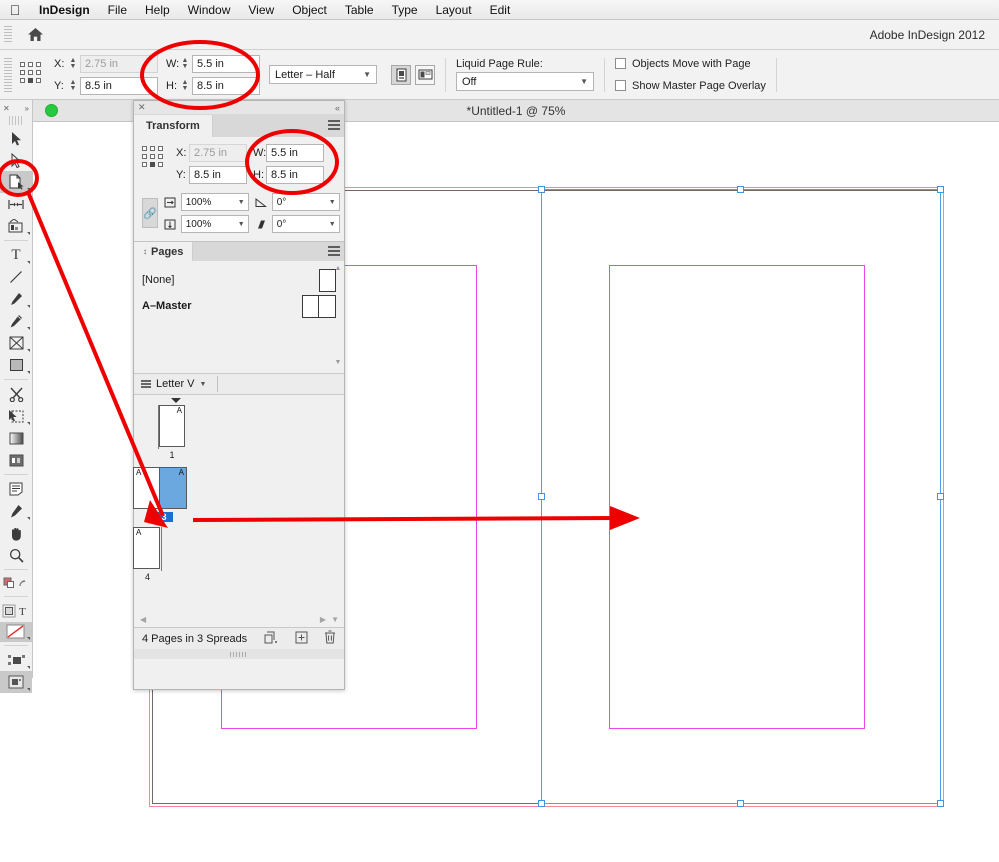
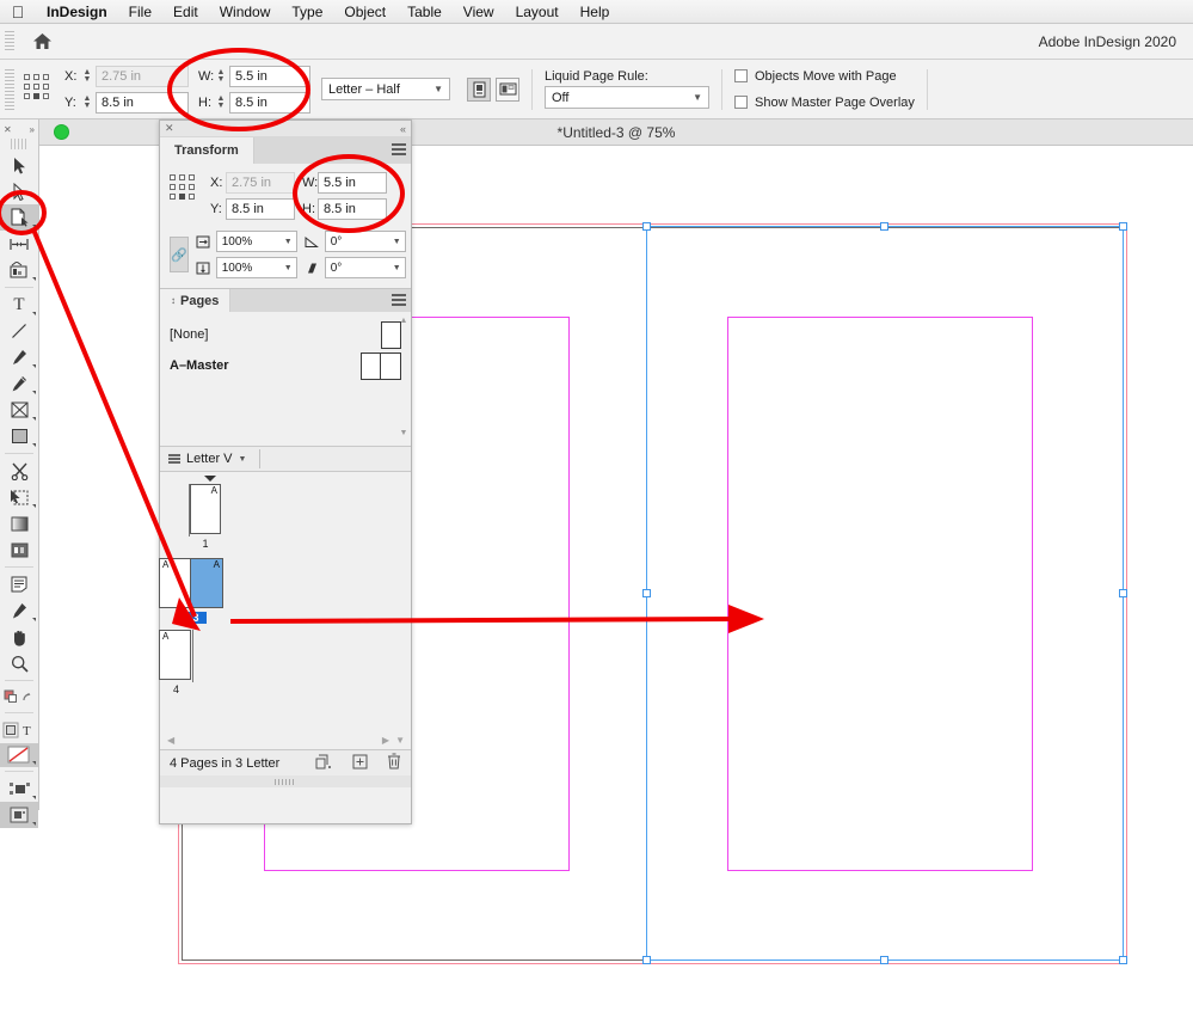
  
  InDesign
  File
- Help
+ Edit
  Window
- View
+ Type
  Object
  Table
- Type
+ View
  Layout
- Edit
+ Help
- Adobe InDesign 2012
+ Adobe InDesign 2020
  X:
  2.75 in
  Y:
  8.5 in
  W:
  5.5 in
  H:
  8.5 in
  Letter – Half
  ▼
  Liquid Page Rule:
  Off
  ▼
  Objects Move with Page
  Show Master Page Overlay
  ✕
  »
  T
  T
- *Untitled-1 @ 75%
+ *Untitled-3 @ 75%
  ✕
  «
  Transform
  X:
  2.75 in
  Y:
  8.5 in
  W:
  5.5 in
  H:
  8.5 in
  🔗
  100%
  100%
  0°
  0°
  ↕
  Pages
  [None]
  A–Master
  Letter V
  A
  1
  A
  A
  A
  4
  ◀
  ▶
  ▼
- 4 Pages in 3 Spreads
+ 4 Pages in 3 Letter
